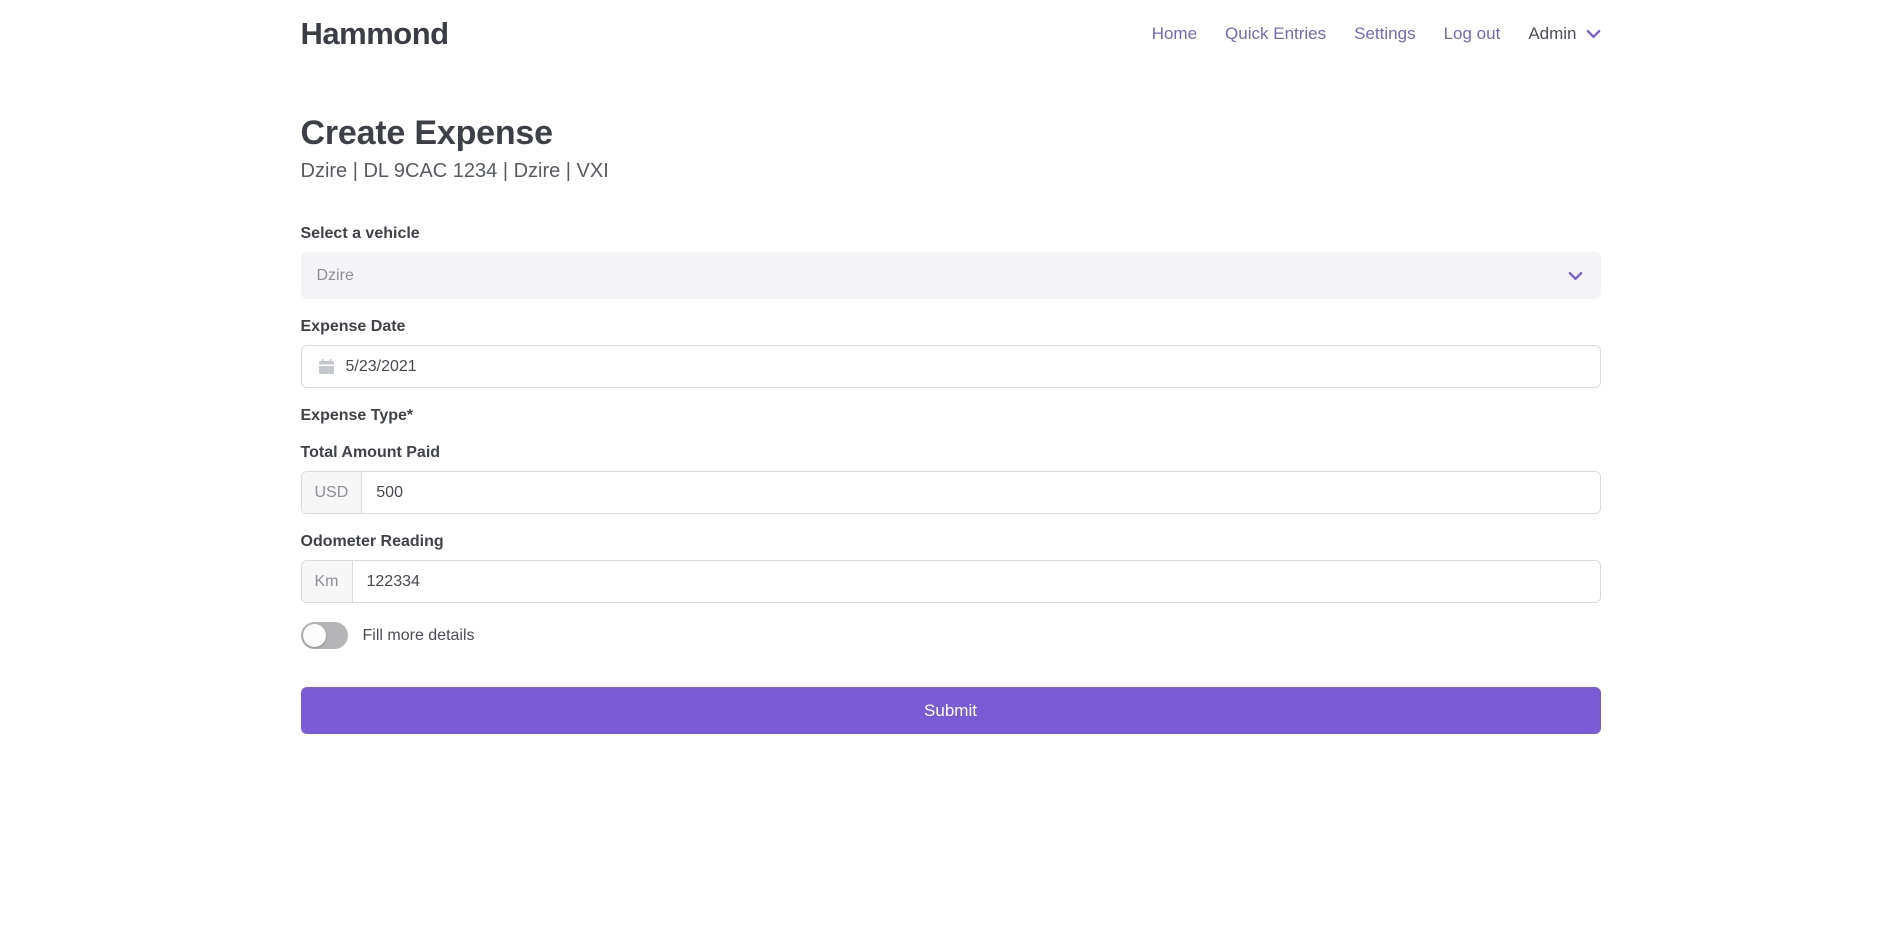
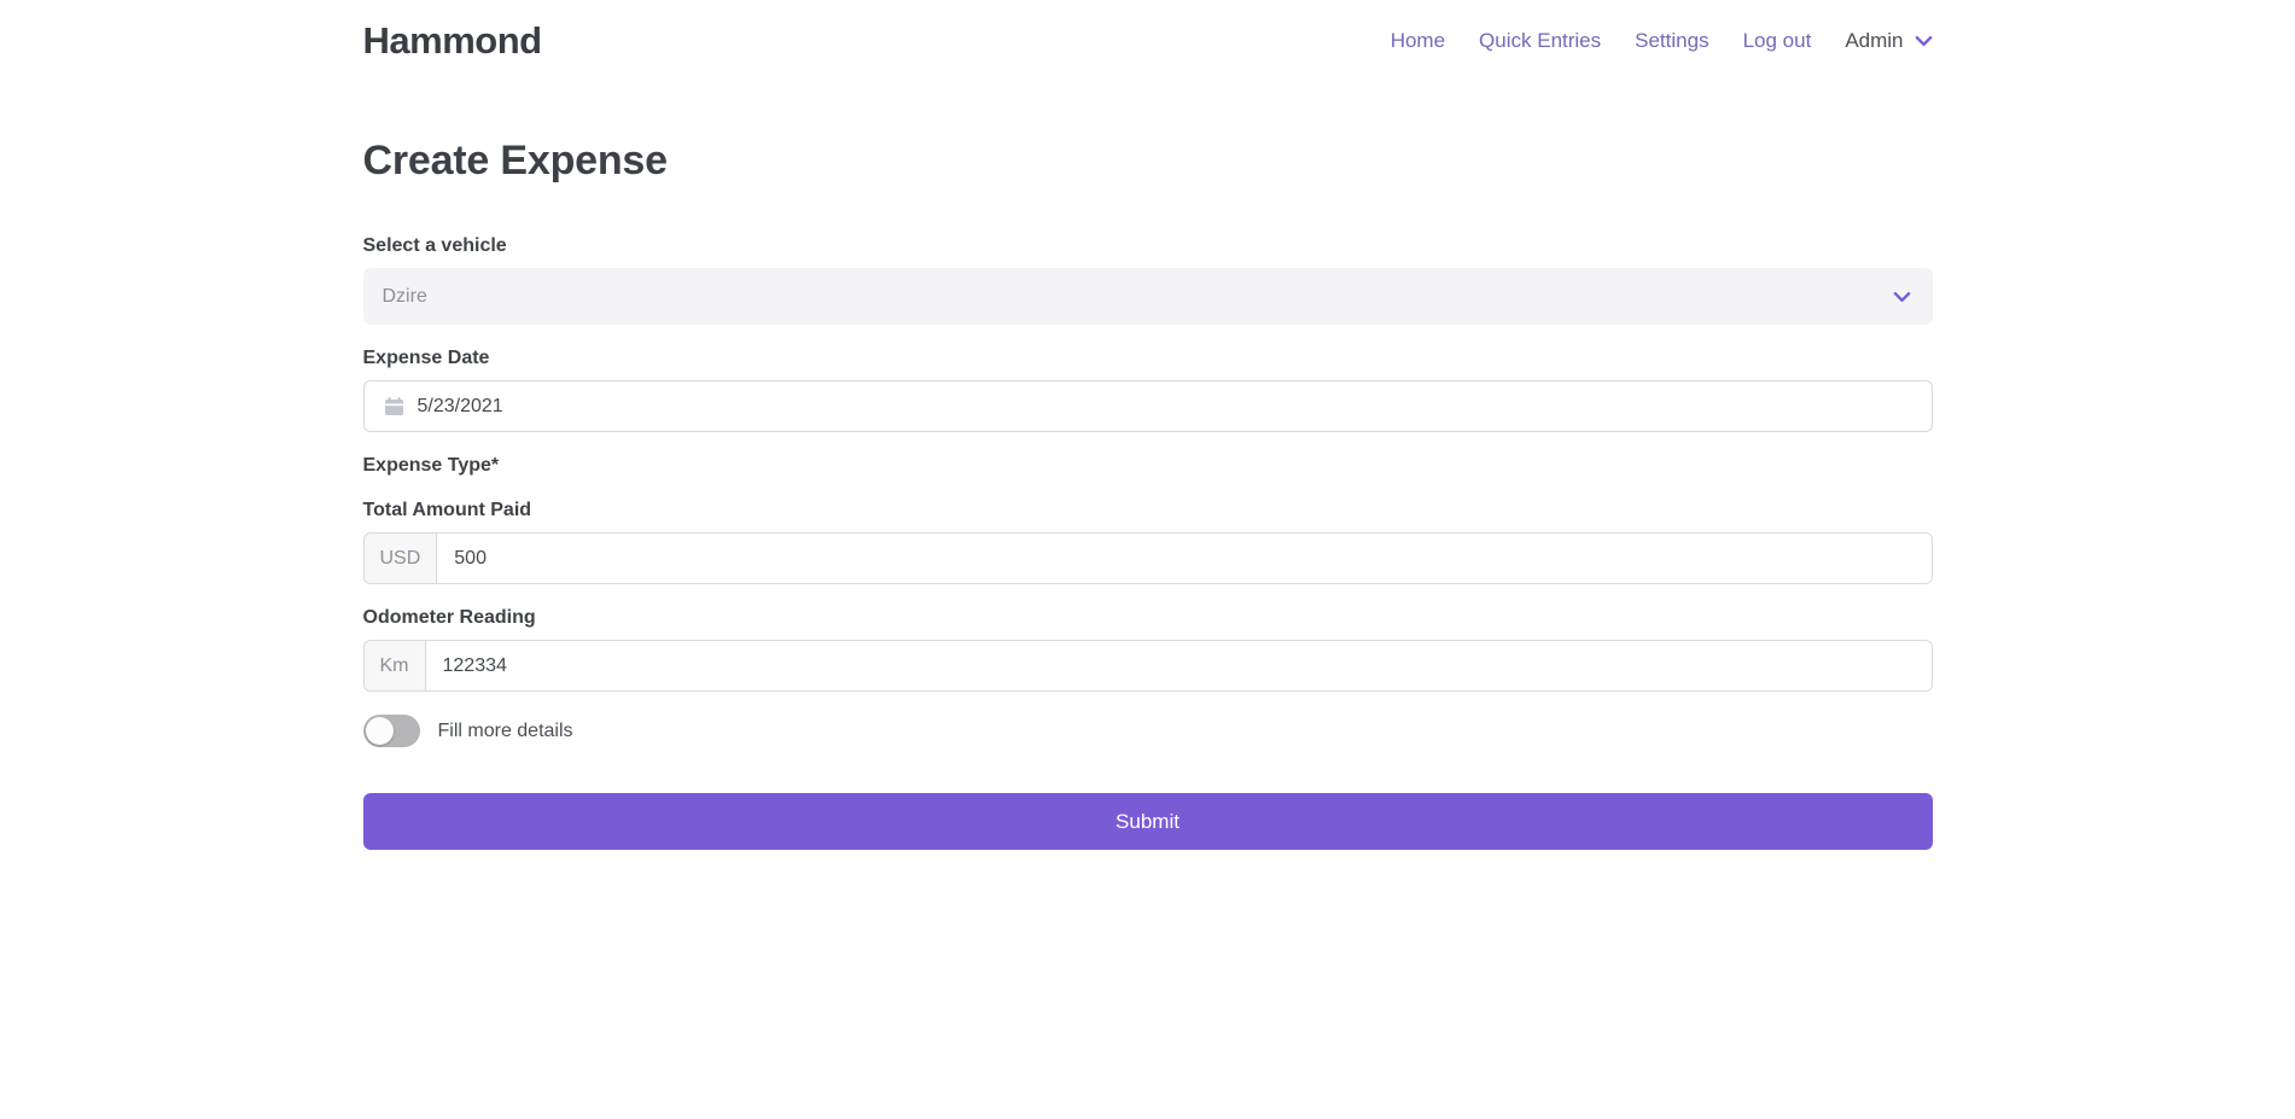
  Hammond
  Home
  Quick Entries
  Settings
  Log out
  Admin
  Create Expense
- Dzire | DL 9CAC 1234 | Dzire | VXI
  Select a vehicle
  Dzire
  Expense Date
  5/23/2021
  Expense Type*
  Total Amount Paid
  USD
  500
  Odometer Reading
  Km
  122334
  Fill more details
  Submit
